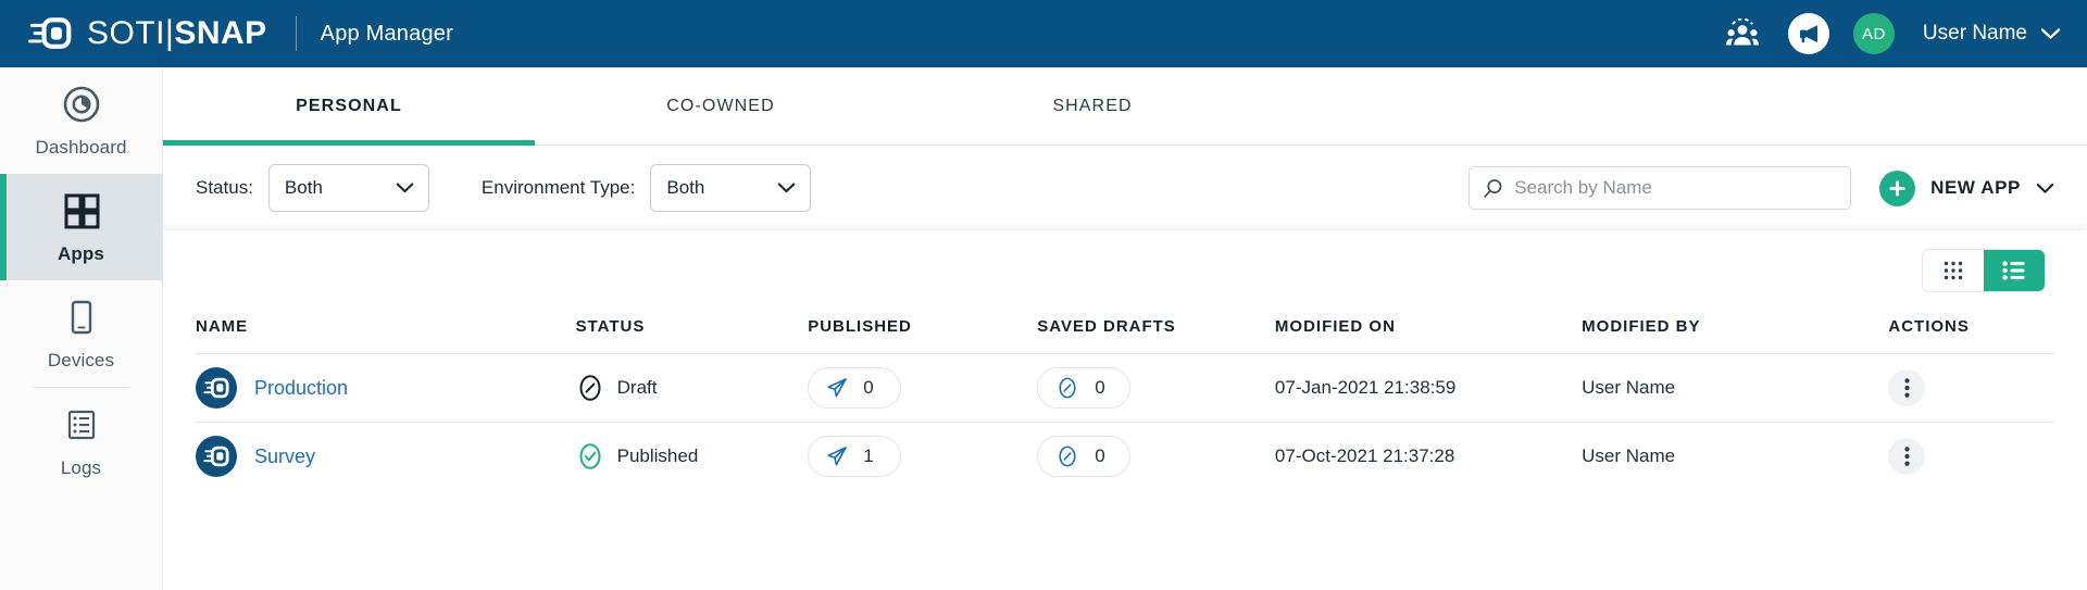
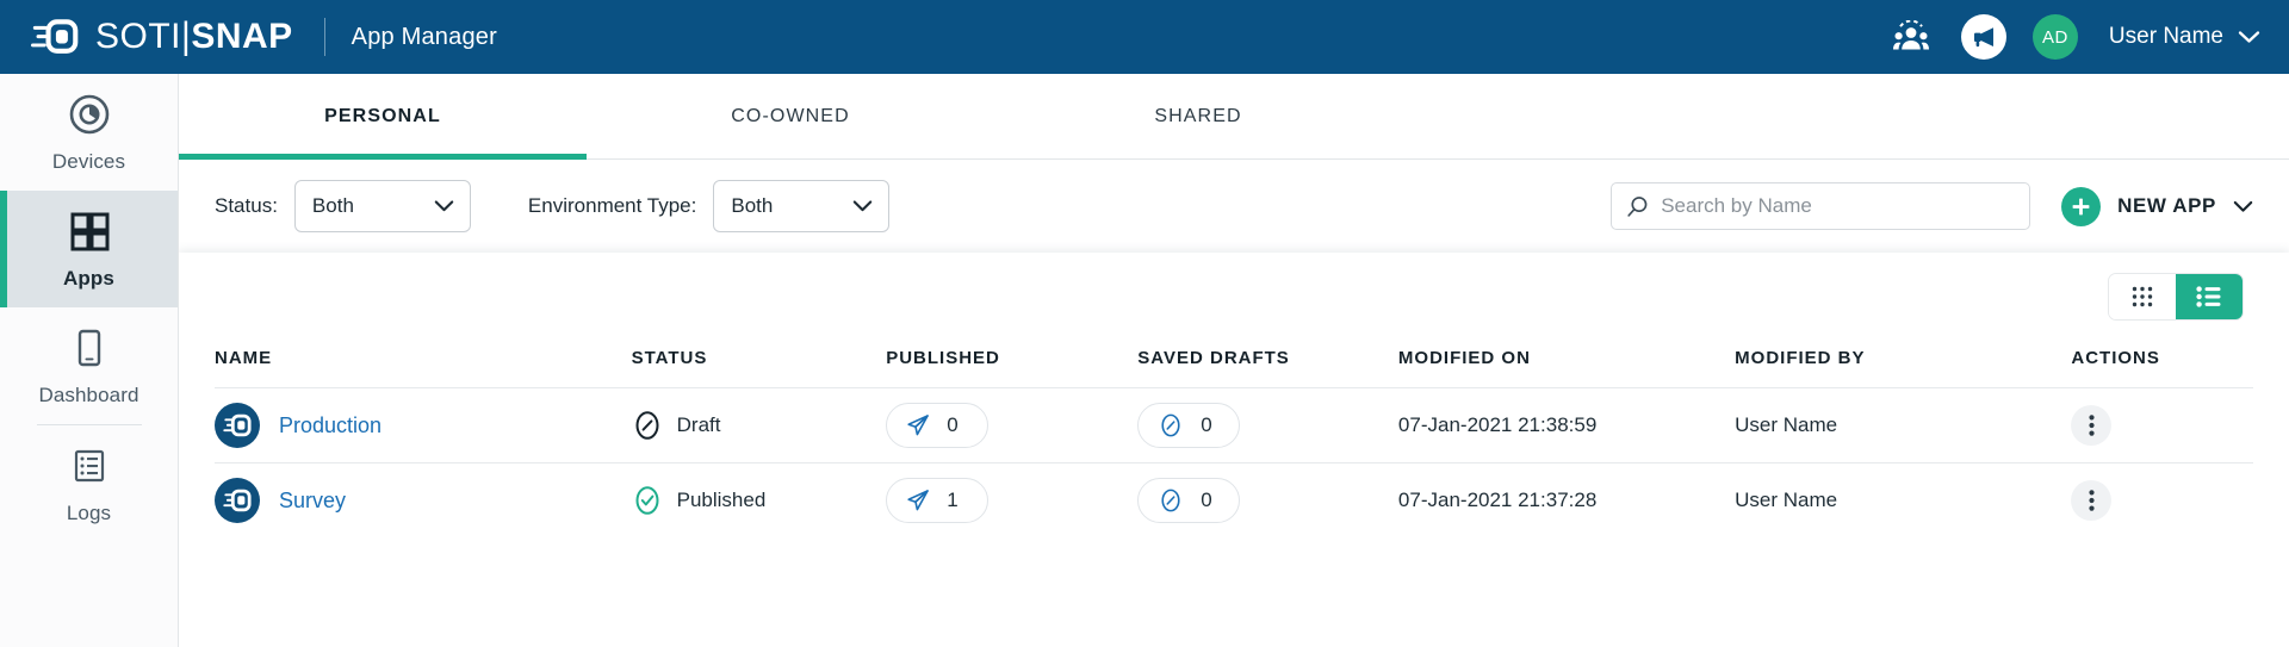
  SOTI|SNAP
  App Manager
  AD
  User Name
- Dashboard
+ Devices
  Apps
- Devices
+ Dashboard
  Logs
  PERSONAL
  CO-OWNED
  SHARED
  Status:
  Both
  Environment Type:
  Both
  Search by Name
  NEW APP
  NAME	STATUS	PUBLISHED	SAVED DRAFTS	MODIFIED ON	MODIFIED BY	ACTIONS
  Production	Draft	0	0	07-Jan-2021 21:38:59	User Name
- Survey	Published	1	0	07-Oct-2021 21:37:28	User Name
+ Survey	Published	1	0	07-Jan-2021 21:37:28	User Name
